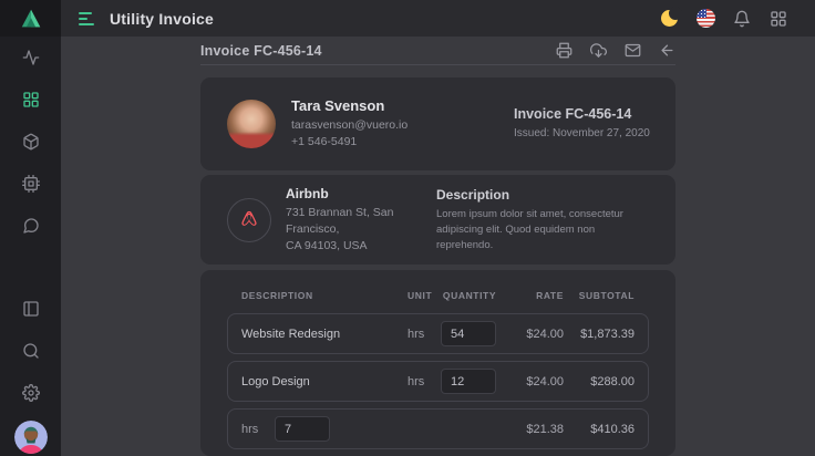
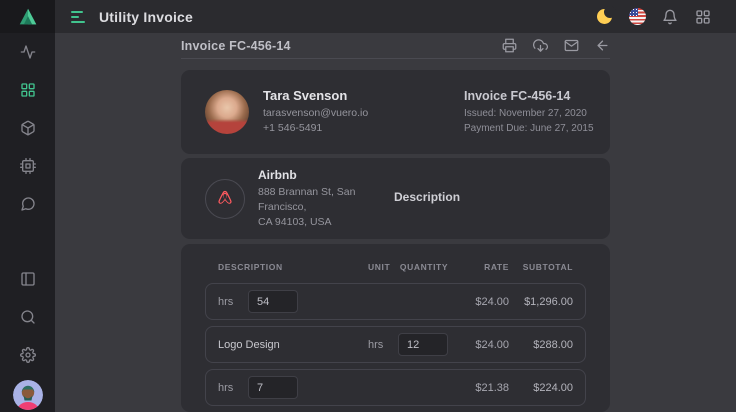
  Utility Invoice
  Invoice FC-456-14
  Tara Svenson
  tarasvenson@vuero.io
  +1 546-5491
  Invoice FC-456-14
  Issued: November 27, 2020
+ Payment Due: June 27, 2015
  Airbnb
- 731 Brannan St, San Francisco,
+ 888 Brannan St, San Francisco,
  CA 94103, USA
  Description
- Lorem ipsum dolor sit amet, consectetur adipiscing elit. Quod equidem non reprehendo.
  DESCRIPTION
  UNIT
  QUANTITY
  RATE
  SUBTOTAL
- Website Redesign
  hrs
  54
  $24.00
- $1,873.39
+ $1,296.00
  Logo Design
  hrs
  12
  $24.00
  $288.00
  hrs
  7
  $21.38
- $410.36
+ $224.00
